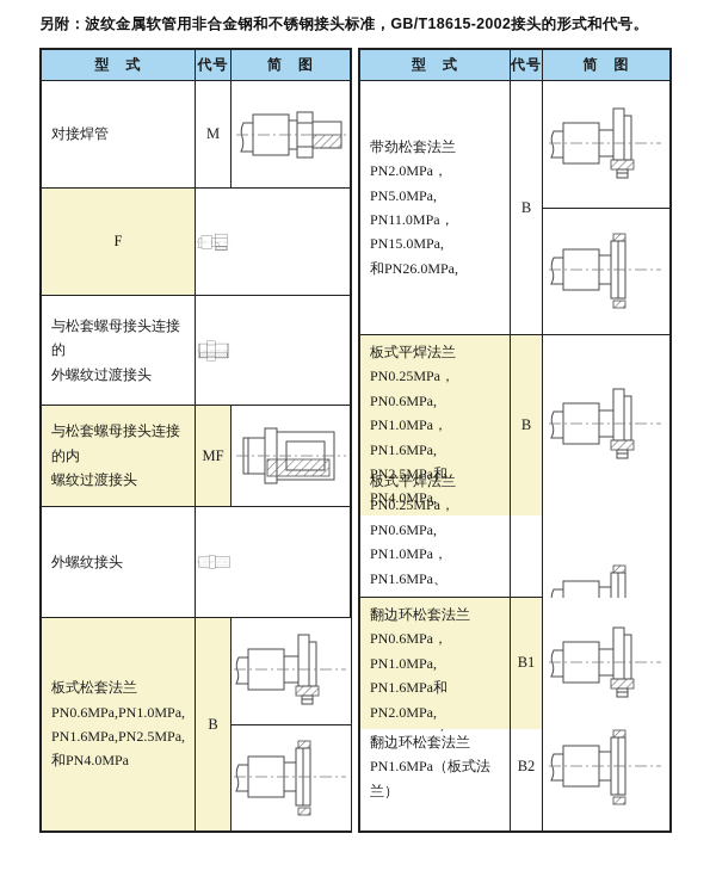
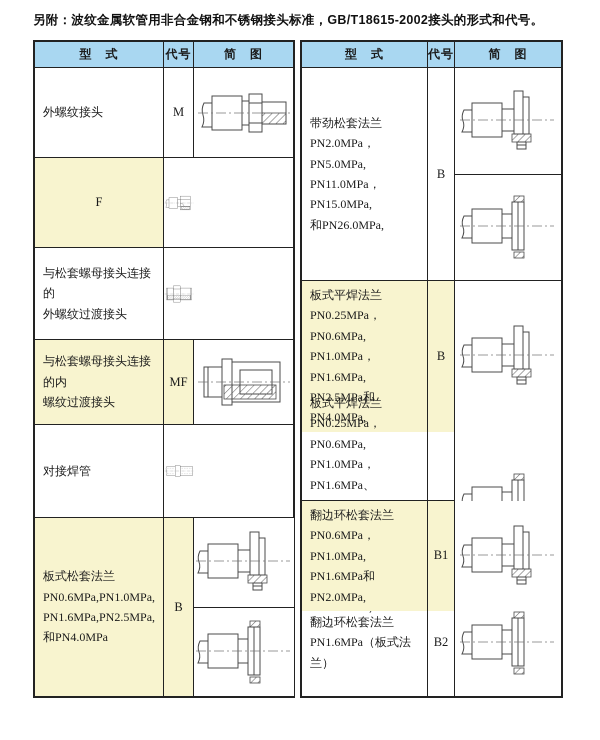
  另附：波纹金属软管用非合金钢和不锈钢接头标准，GB/T18615-2002接头的形式和代号。
  型 式
  代号
  简 图
- 对接焊管
+ 外螺纹接头
  M
  F
  与松套螺母接头连接的
  外螺纹过渡接头
  与松套螺母接头连接的内
  螺纹过渡接头
  MF
- 外螺纹接头
+ 对接焊管
  板式松套法兰
  PN0.6MPa,PN1.0MPa,
  PN1.6MPa,PN2.5MPa,
  和PN4.0MPa
  B
  型 式
  代号
  简 图
  带劲松套法兰
  PN2.0MPa，PN5.0MPa,
  PN11.0MPa，PN15.0MPa,
  和PN26.0MPa,
  B
  板式平焊法兰
  PN0.25MPa，PN0.6MPa,
  PN1.0MPa，PN1.6MPa,
  PN2.5MPa和PN4.0MPa,
  B
  板式平焊法兰
  PN0.25MPa，PN0.6MPa,
  PN1.0MPa，PN1.6MPa、
  翻边环松套法兰
  PN0.6MPa，PN1.0MPa,
  PN1.6MPa和PN2.0MPa,
  B1
  翻边环松套法兰
  PN1.6MPa（板式法兰）
  B2
